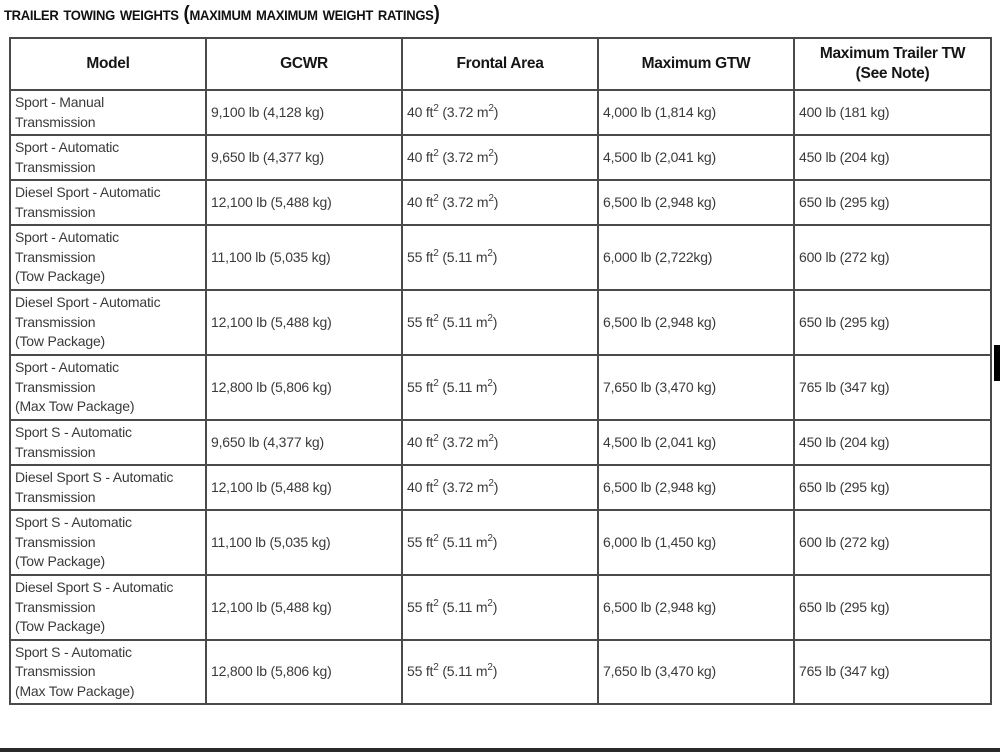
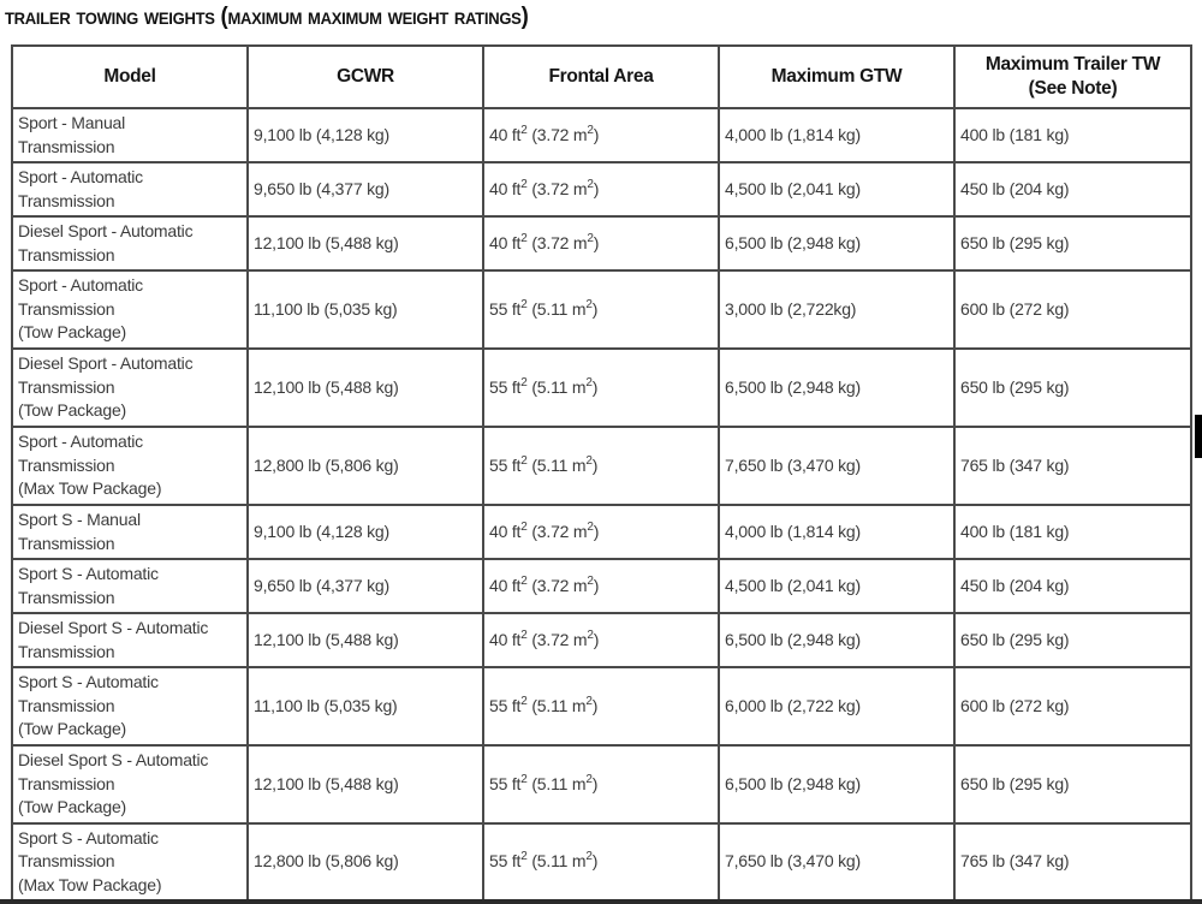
  trailer towing weights (maximum maximum weight ratings)
  Model	GCWR	Frontal Area	Maximum GTW	Maximum Trailer TW(See Note)
  Sport - ManualTransmission	9,100 lb (4,128 kg)	40 ft2 (3.72 m2)	4,000 lb (1,814 kg)	400 lb (181 kg)
  Sport - AutomaticTransmission	9,650 lb (4,377 kg)	40 ft2 (3.72 m2)	4,500 lb (2,041 kg)	450 lb (204 kg)
  Diesel Sport - AutomaticTransmission	12,100 lb (5,488 kg)	40 ft2 (3.72 m2)	6,500 lb (2,948 kg)	650 lb (295 kg)
- Sport - AutomaticTransmission(Tow Package)	11,100 lb (5,035 kg)	55 ft2 (5.11 m2)	6,000 lb (2,722kg)	600 lb (272 kg)
+ Sport - AutomaticTransmission(Tow Package)	11,100 lb (5,035 kg)	55 ft2 (5.11 m2)	3,000 lb (2,722kg)	600 lb (272 kg)
  Diesel Sport - AutomaticTransmission(Tow Package)	12,100 lb (5,488 kg)	55 ft2 (5.11 m2)	6,500 lb (2,948 kg)	650 lb (295 kg)
  Sport - AutomaticTransmission(Max Tow Package)	12,800 lb (5,806 kg)	55 ft2 (5.11 m2)	7,650 lb (3,470 kg)	765 lb (347 kg)
+ Sport S - ManualTransmission	9,100 lb (4,128 kg)	40 ft2 (3.72 m2)	4,000 lb (1,814 kg)	400 lb (181 kg)
  Sport S - AutomaticTransmission	9,650 lb (4,377 kg)	40 ft2 (3.72 m2)	4,500 lb (2,041 kg)	450 lb (204 kg)
  Diesel Sport S - AutomaticTransmission	12,100 lb (5,488 kg)	40 ft2 (3.72 m2)	6,500 lb (2,948 kg)	650 lb (295 kg)
- Sport S - AutomaticTransmission(Tow Package)	11,100 lb (5,035 kg)	55 ft2 (5.11 m2)	6,000 lb (1,450 kg)	600 lb (272 kg)
+ Sport S - AutomaticTransmission(Tow Package)	11,100 lb (5,035 kg)	55 ft2 (5.11 m2)	6,000 lb (2,722 kg)	600 lb (272 kg)
  Diesel Sport S - AutomaticTransmission(Tow Package)	12,100 lb (5,488 kg)	55 ft2 (5.11 m2)	6,500 lb (2,948 kg)	650 lb (295 kg)
  Sport S - AutomaticTransmission(Max Tow Package)	12,800 lb (5,806 kg)	55 ft2 (5.11 m2)	7,650 lb (3,470 kg)	765 lb (347 kg)
